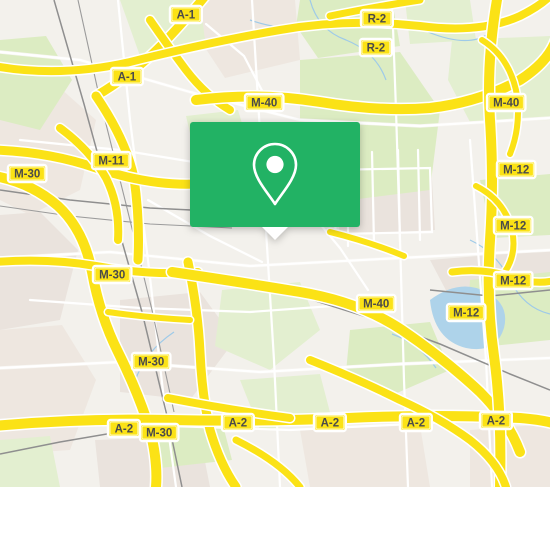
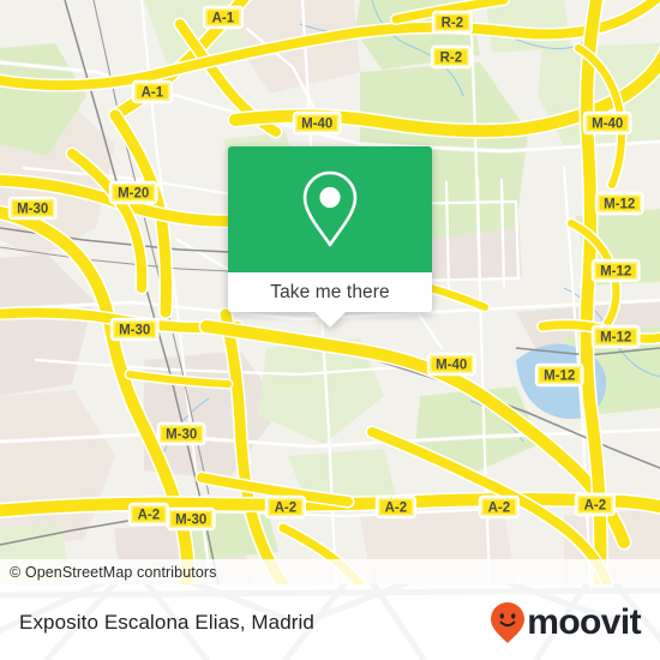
  A-1
  A-1
  R-2
  R-2
  M-40
  M-40
  M-12
- M-11
+ M-20
  M-30
  M-12
  M-30
  M-12
  M-40
  M-12
  M-30
  M-30
  A-2
  A-2
  A-2
  A-2
  A-2
+ © OpenStreetMap contributors
+ Take me there
+ Exposito Escalona Elias, Madrid
+ moovit
